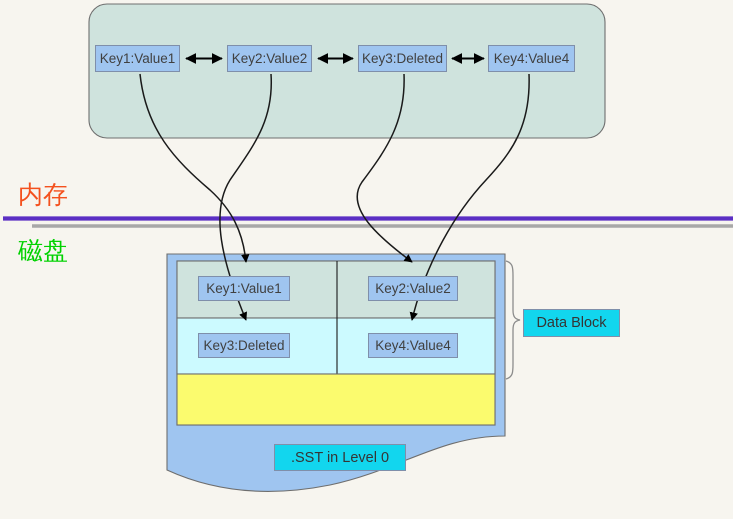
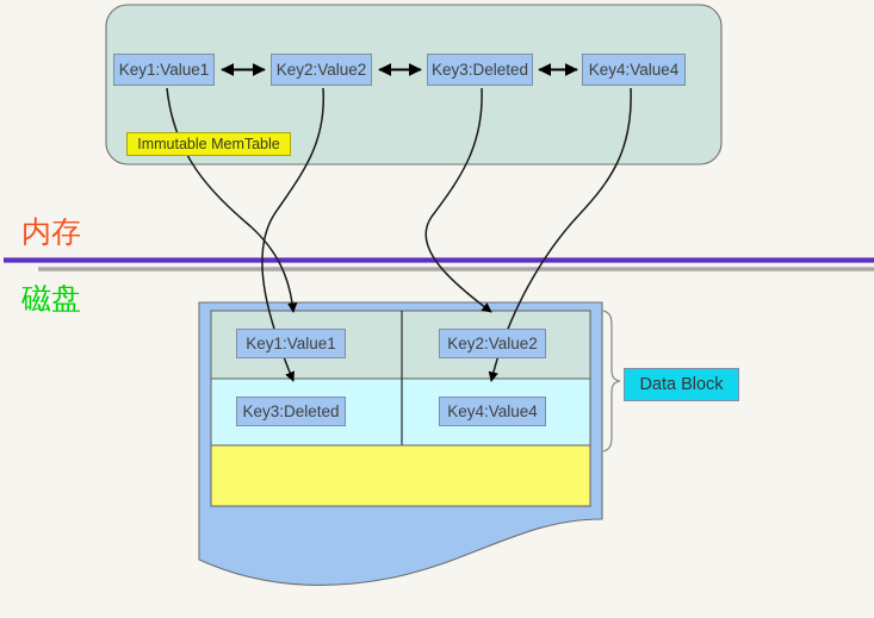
  Key1:Value1
  Key2:Value2
  Key3:Deleted
  Key4:Value4
+ Immutable MemTable
  内存
  磁盘
  Key1:Value1
  Key2:Value2
  Key3:Deleted
  Key4:Value4
- .SST in Level 0
  Data Block
